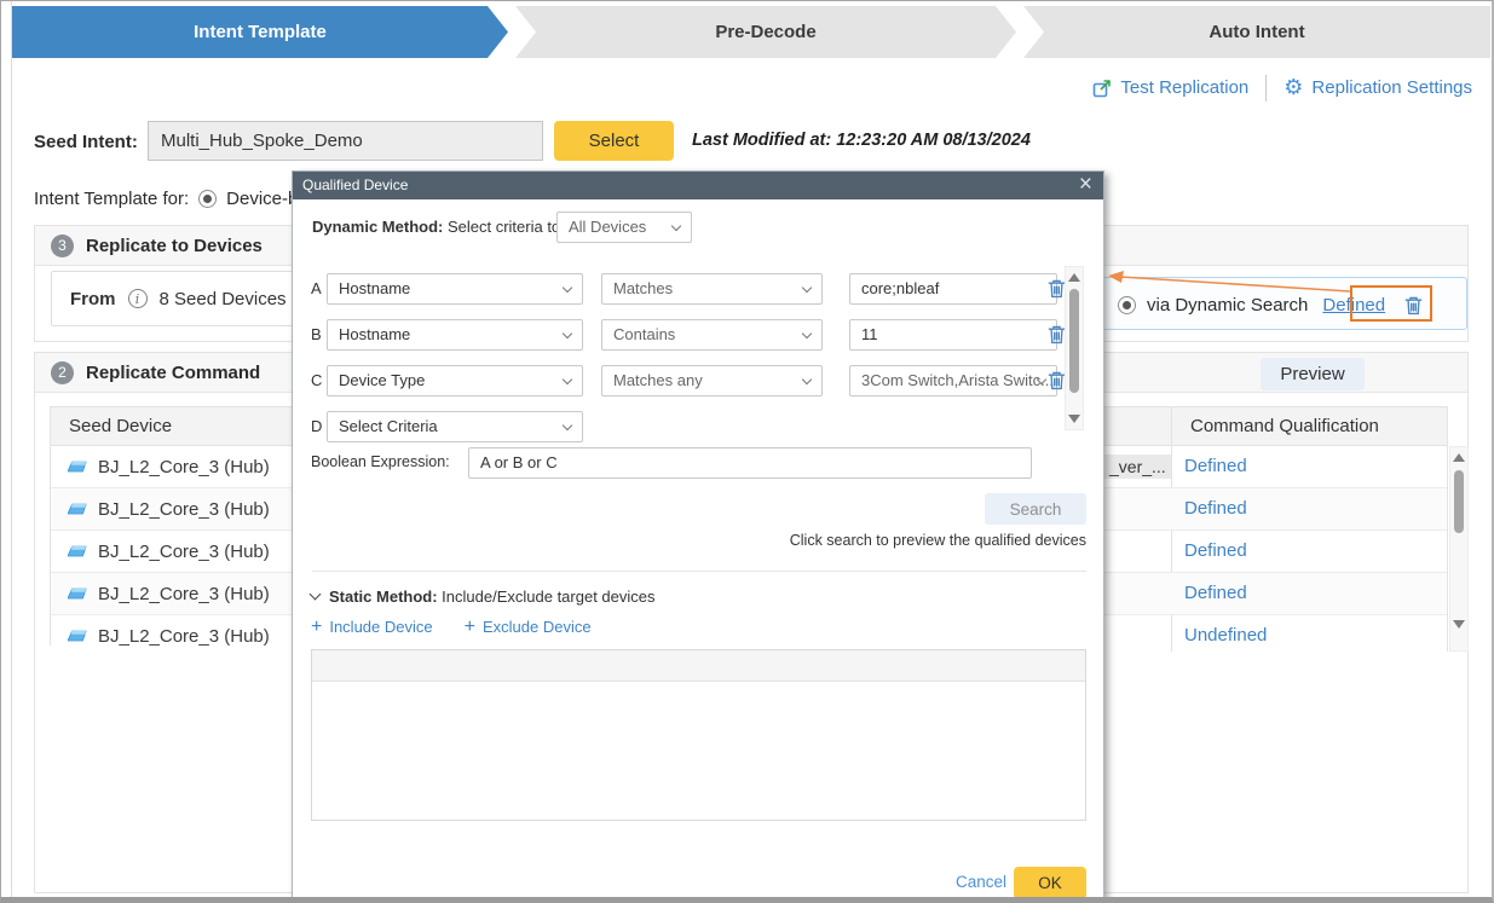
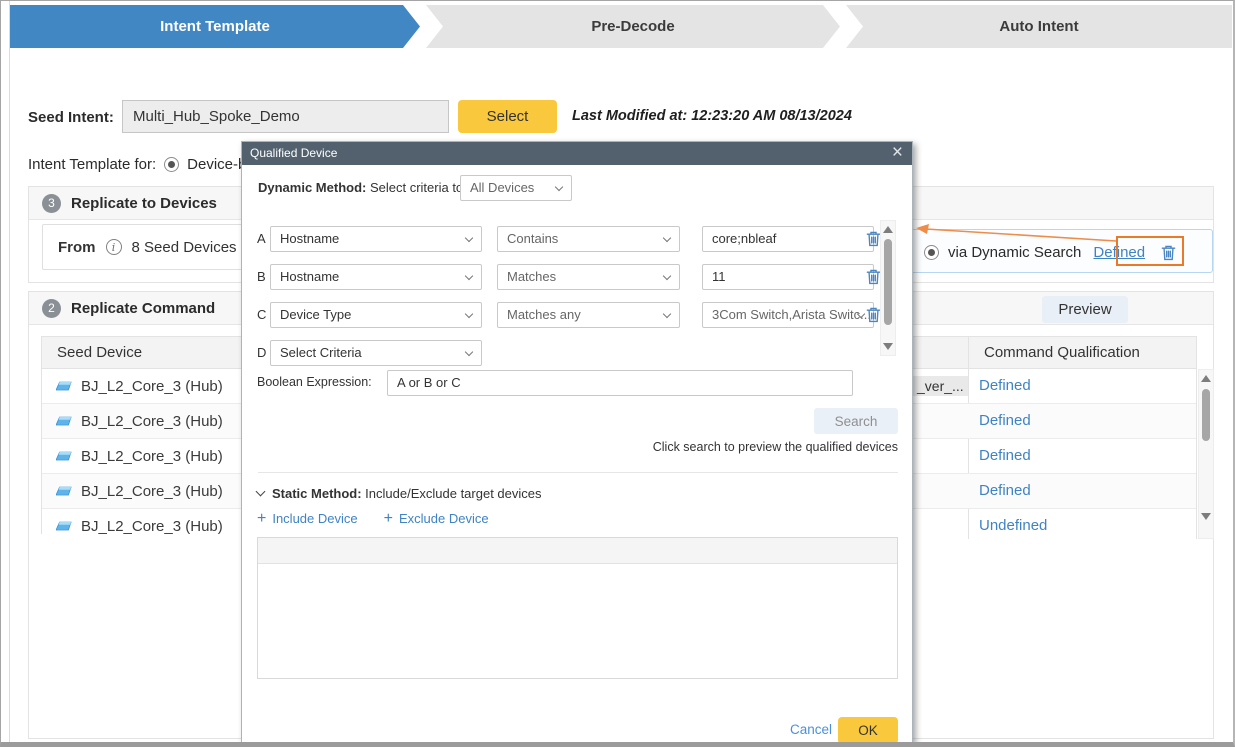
  Intent Template
  Pre-Decode
  Auto Intent
- Test Replication
- ⚙
- Replication Settings
  Seed Intent:
  Multi_Hub_Spoke_Demo
  Select
  Last Modified at: 12:23:20 AM 08/13/2024
  Intent Template for:
  Device-
  3
  Replicate to Devices
  From
  i
  8 Seed Devices
  via Dynamic Search
  Defined
  2
  Replicate Command
  Preview
  Seed Device
  Command Qualification
  BJ_L2_Core_3 (Hub)
  BJ_L2_Core_3 (Hub)
  BJ_L2_Core_3 (Hub)
  BJ_L2_Core_3 (Hub)
  BJ_L2_Core_3 (Hub)
  _ver_...
  Defined
  Defined
  Defined
  Defined
  Undefined
  Qualified Device
  ×
  All Devices
  A
  Hostname
- Matches
+ Contains
  core;nbleaf
  B
  Hostname
- Contains
+ Matches
  11
  C
  Device Type
  Matches any
  3Com Switch,Arista Switc..
  D
  Select Criteria
  Boolean Expression:
  A or B or C
  Search
  Click search to preview the qualified devices
  Static Method: Include/Exclude target devices
  +
  Include Device
  +
  Exclude Device
  Cancel
  OK
